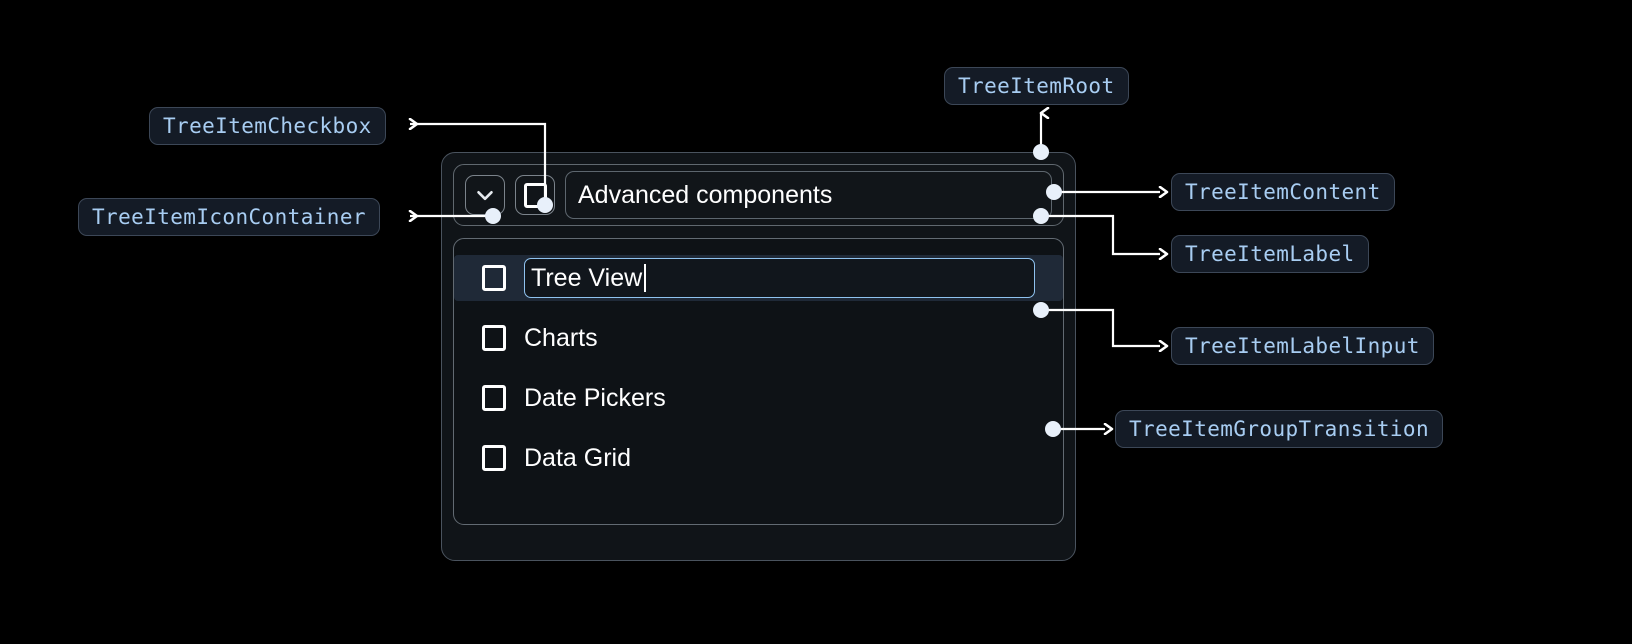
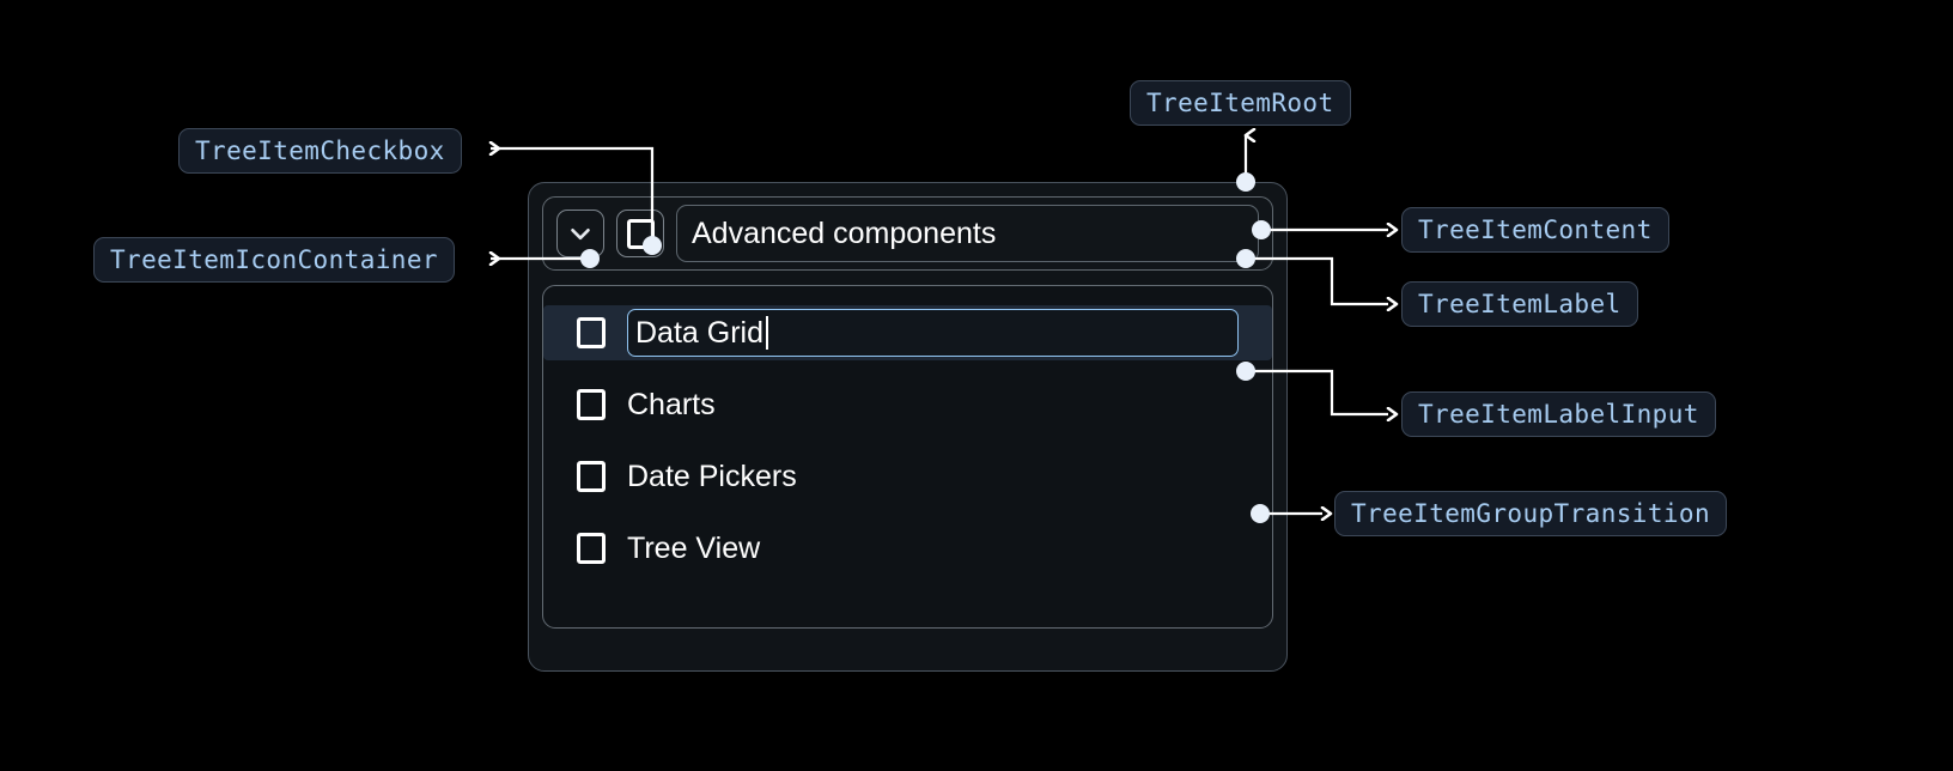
  TreeItemCheckbox
  TreeItemIconContainer
  TreeItemRoot
  TreeItemContent
  TreeItemLabel
  TreeItemLabelInput
  TreeItemGroupTransition
  Advanced components
- Tree View
+ Data Grid
  Charts
  Date Pickers
- Data Grid
+ Tree View
